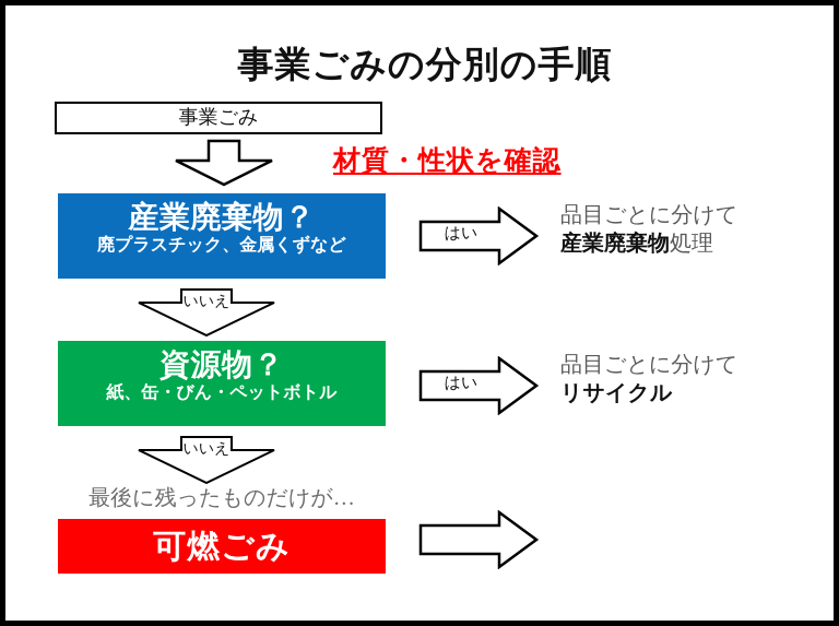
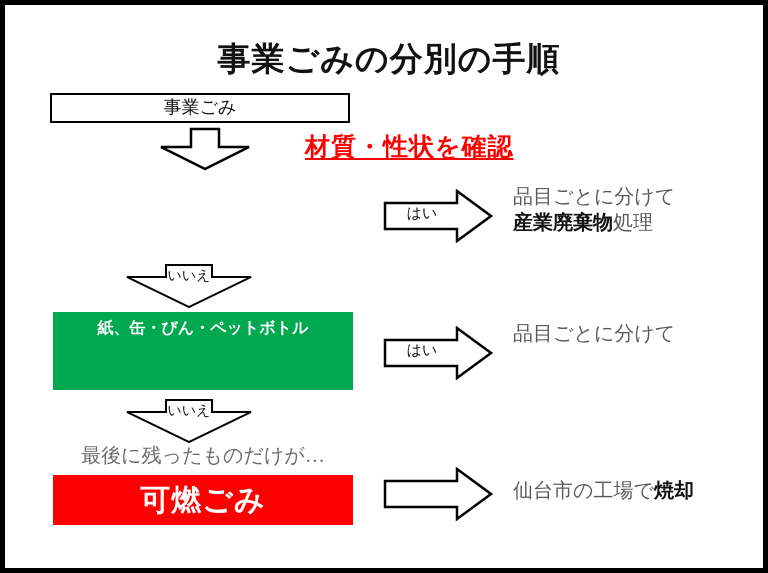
  事業ごみの分別の手順
  事業ごみ
  材質・性状を確認
- 産業廃棄物？
- 廃プラスチック、金属くずなど
  はい
  品目ごとに分けて
  産業廃棄物処理
  いいえ
- 資源物？
  紙、缶・びん・ペットボトル
  はい
  品目ごとに分けて
- リサイクル
  いいえ
  最後に残ったものだけが…
  可燃ごみ
+ 仙台市の工場で焼却
